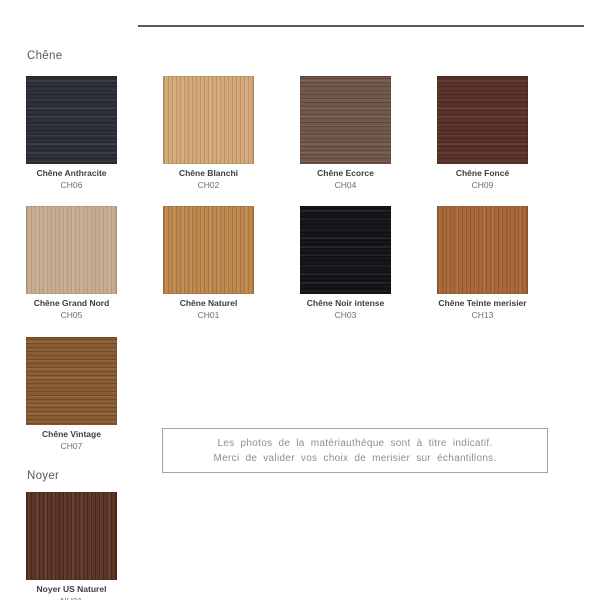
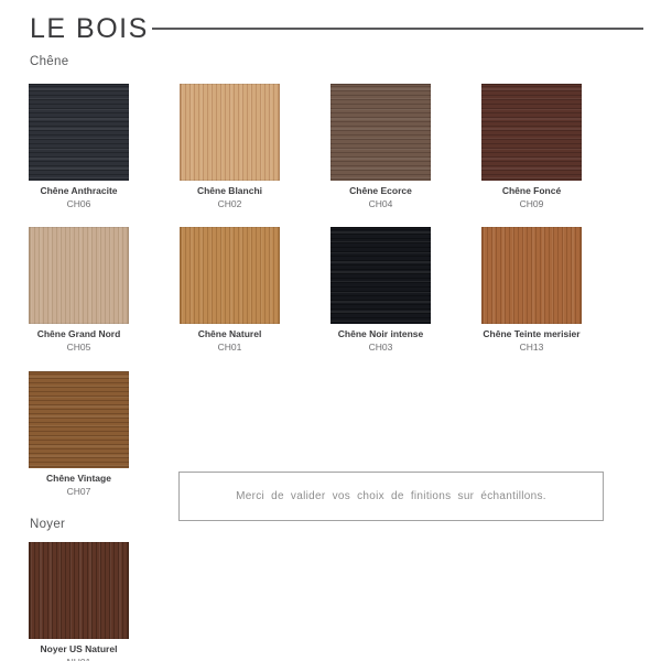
+ LE BOIS
  Chêne
  Chêne Anthracite
  CH06
  Chêne Blanchi
  CH02
  Chêne Ecorce
  CH04
  Chêne Foncé
  CH09
  Chêne Grand Nord
  CH05
  Chêne Naturel
  CH01
  Chêne Noir intense
  CH03
  Chêne Teinte merisier
  CH13
  Chêne Vintage
  CH07
- Les photos de la matériauthèque sont à titre indicatif.
- Merci de valider vos choix de merisier sur échantillons.
+ Merci de valider vos choix de finitions sur échantillons.
  Noyer
  Noyer US Naturel
